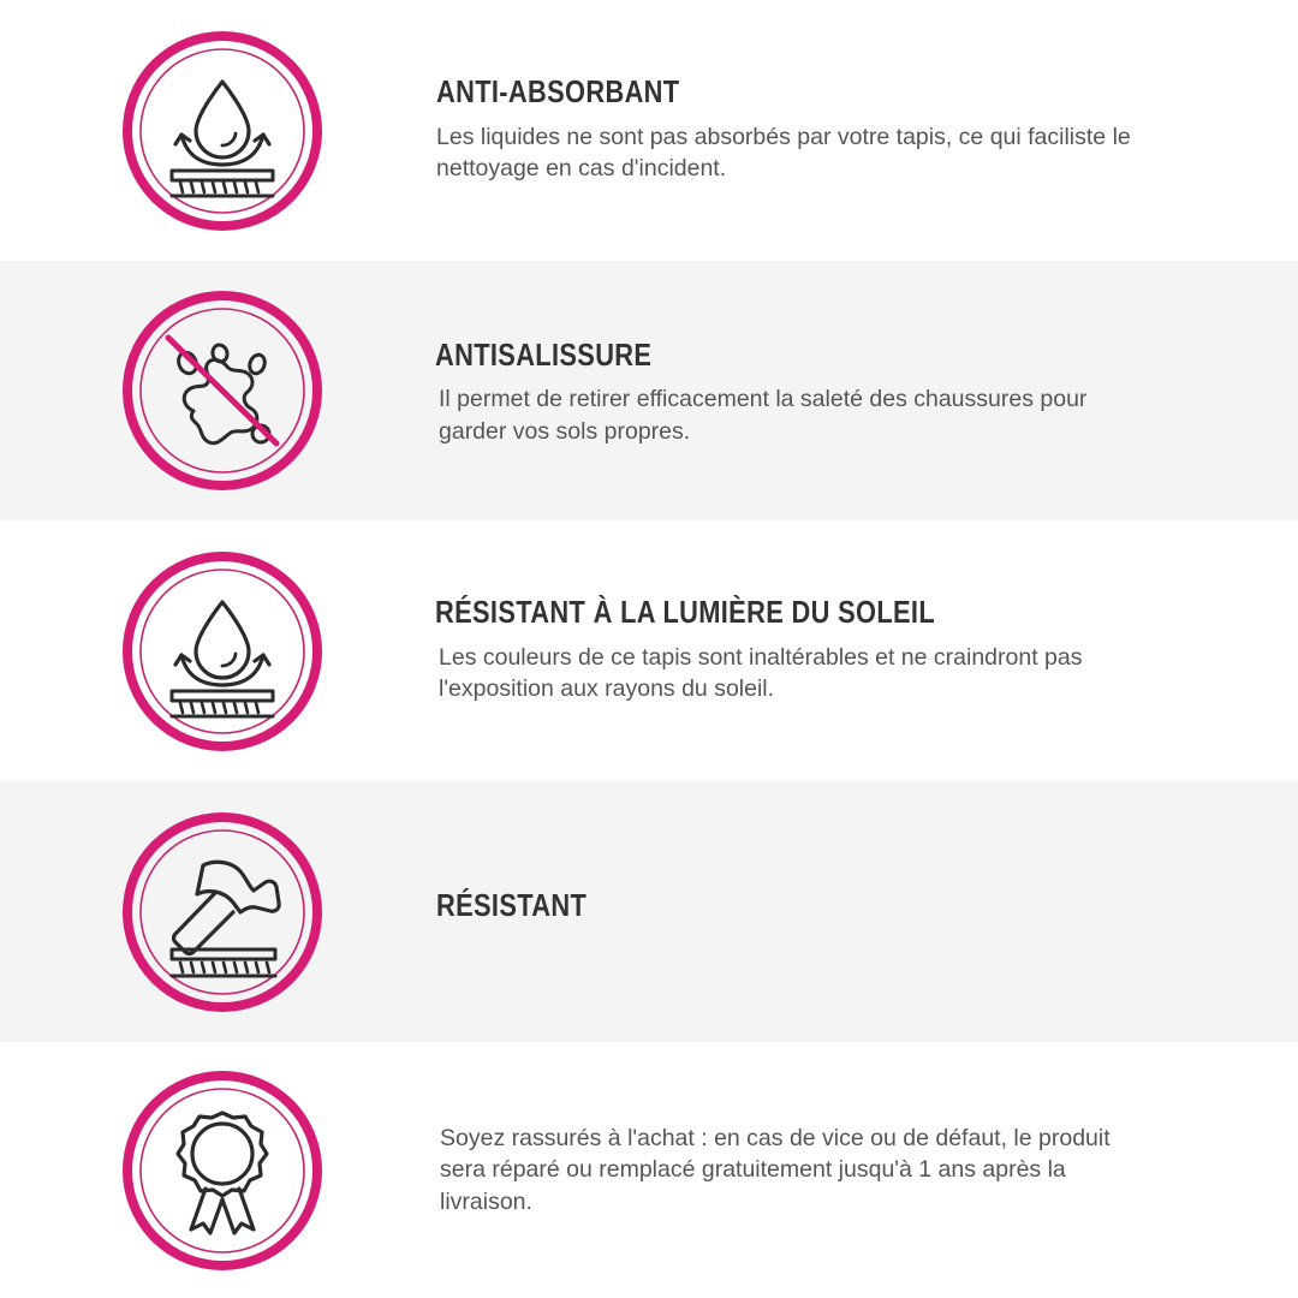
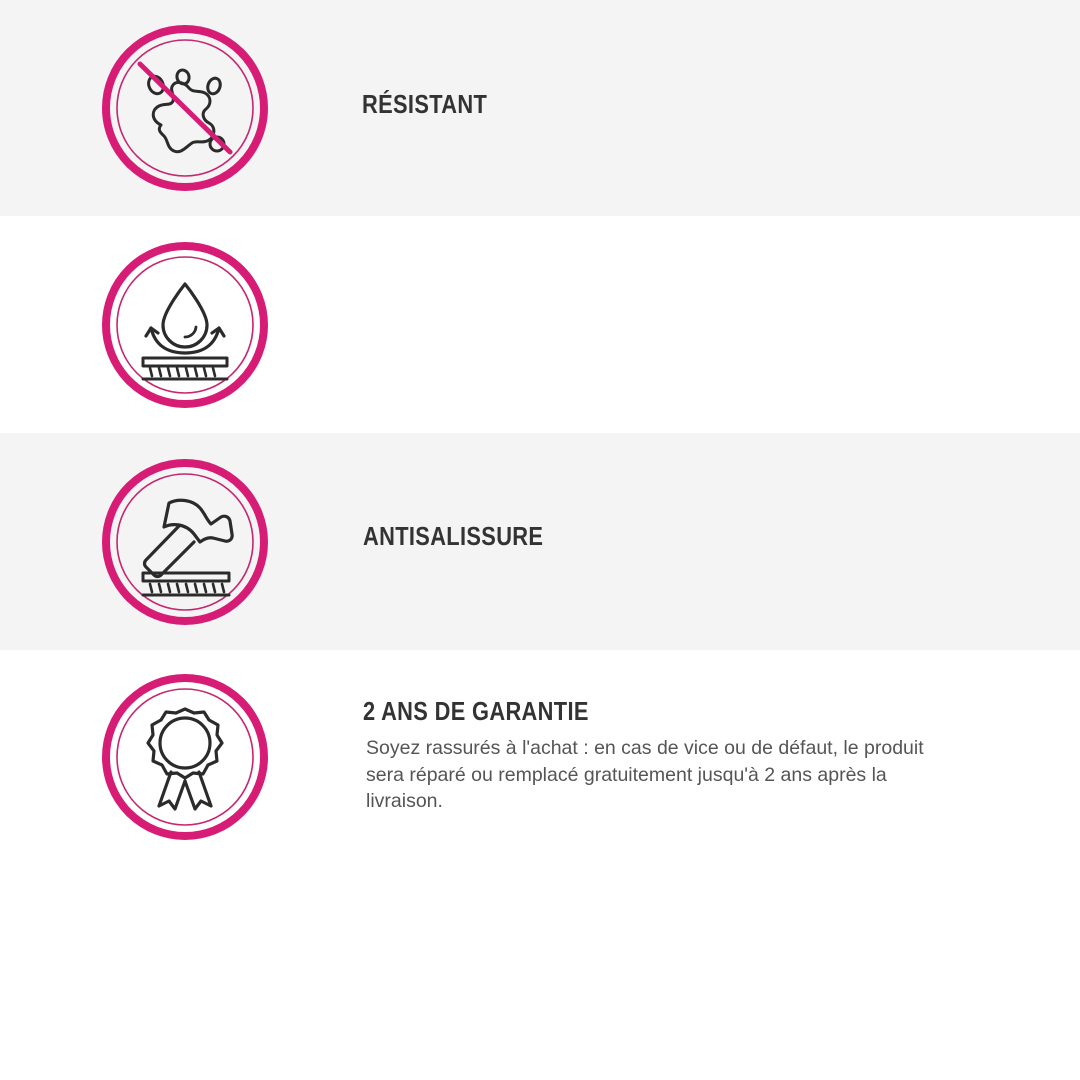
- ANTI-ABSORBANT
- Les liquides ne sont pas absorbés par votre tapis, ce qui faciliste le nettoyage en cas d'incident.
- ANTISALISSURE
+ RÉSISTANT
- Il permet de retirer efficacement la saleté des chaussures pour garder vos sols propres.
- RÉSISTANT À LA LUMIÈRE DU SOLEIL
- Les couleurs de ce tapis sont inaltérables et ne craindront pas l'exposition aux rayons du soleil.
- RÉSISTANT
+ ANTISALISSURE
+ 2 ANS DE GARANTIE
- Soyez rassurés à l'achat : en cas de vice ou de défaut, le produit sera réparé ou remplacé gratuitement jusqu'à 1 ans après la livraison.
+ Soyez rassurés à l'achat : en cas de vice ou de défaut, le produit sera réparé ou remplacé gratuitement jusqu'à 2 ans après la livraison.
